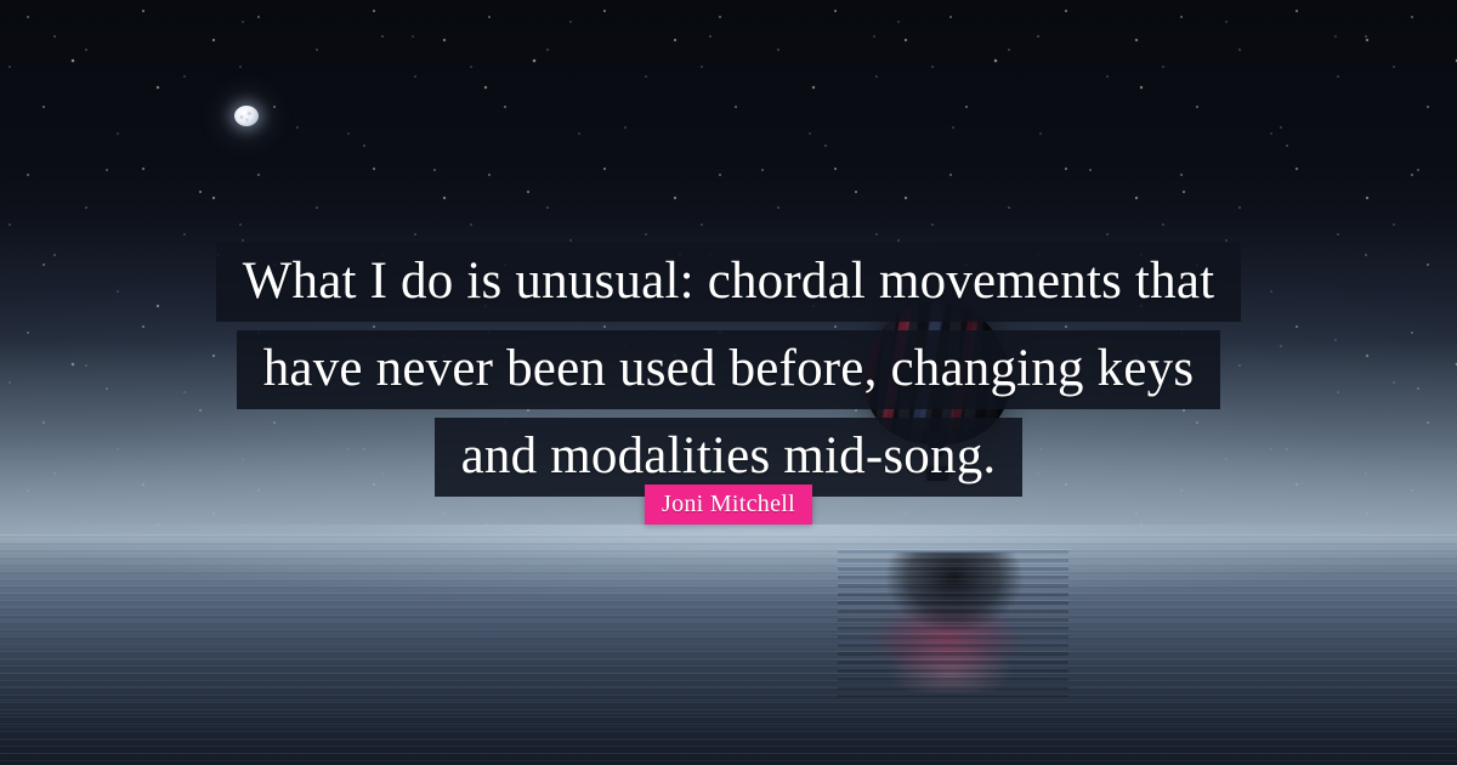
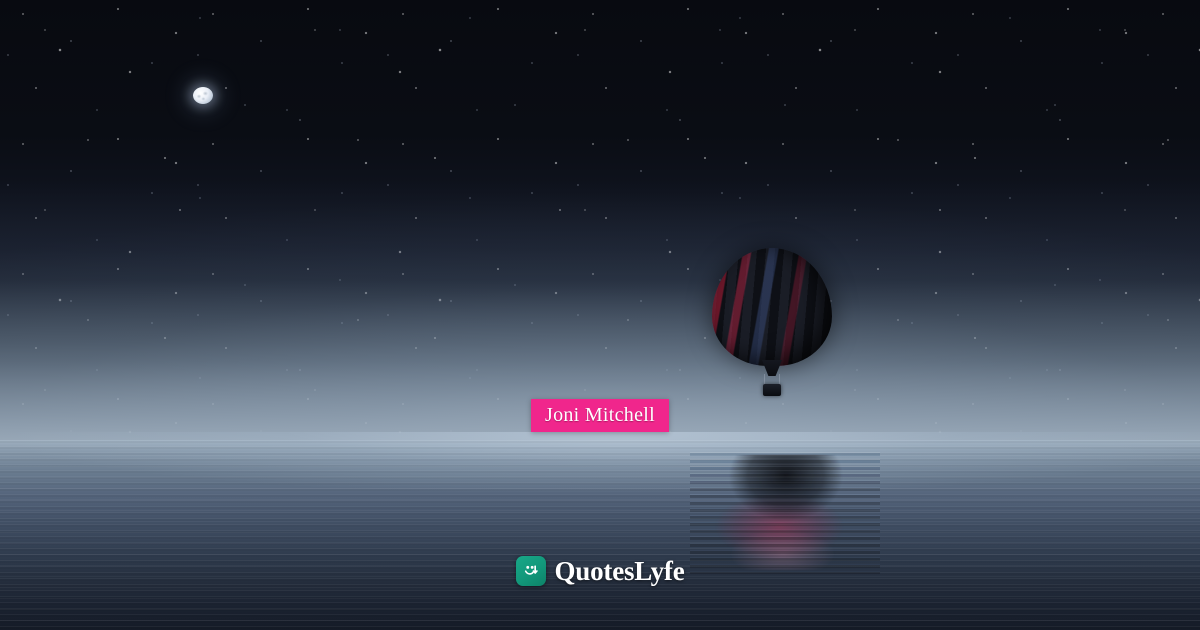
- What I do is unusual: chordal movements that
- have never been used before, changing keys
- and modalities mid-song.
  Joni Mitchell
+ QuotesLyfe
